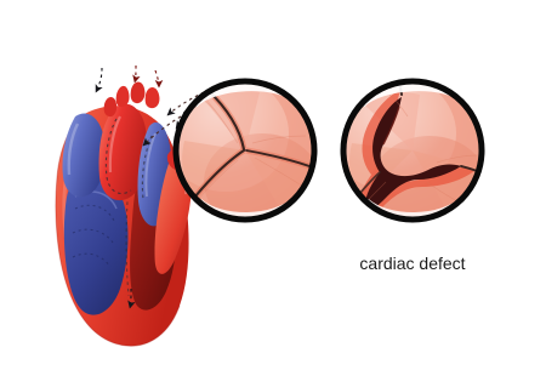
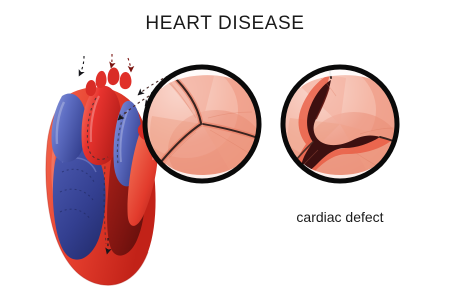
+ HEART DISEASE
  cardiac defect
